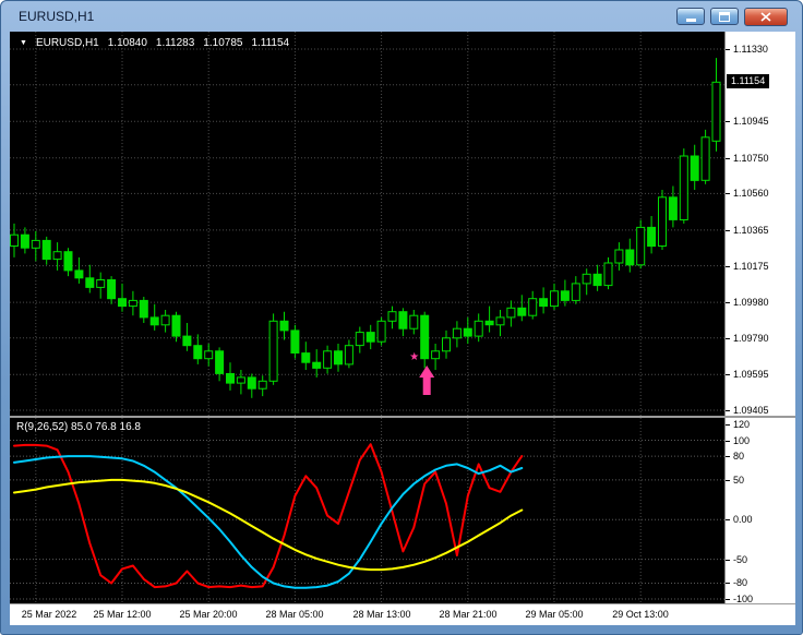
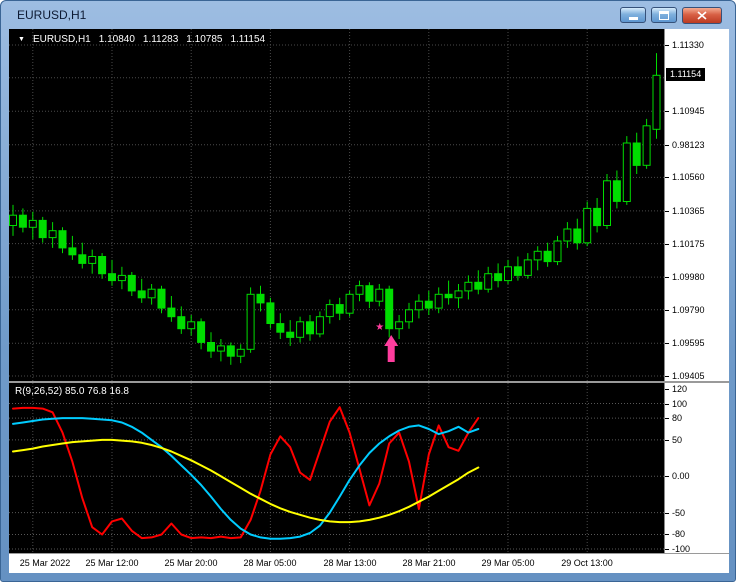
  EURUSD,H1
  ★
  EURUSD,H1
  1.10840
  1.11283
  1.10785
  1.11154
  1.11330
  1.10945
- 1.10750
+ 0.98123
  1.10560
  1.10365
  1.10175
  1.09980
  1.09790
  1.09595
  1.09405
  1.11154
  R(9,26,52) 85.0 76.8 16.8
  120
  100
  80
  50
  0.00
  -50
  -80
  -100
  25 Mar 2022
  25 Mar 12:00
  25 Mar 20:00
  28 Mar 05:00
  28 Mar 13:00
  28 Mar 21:00
  29 Mar 05:00
  29 Oct 13:00
